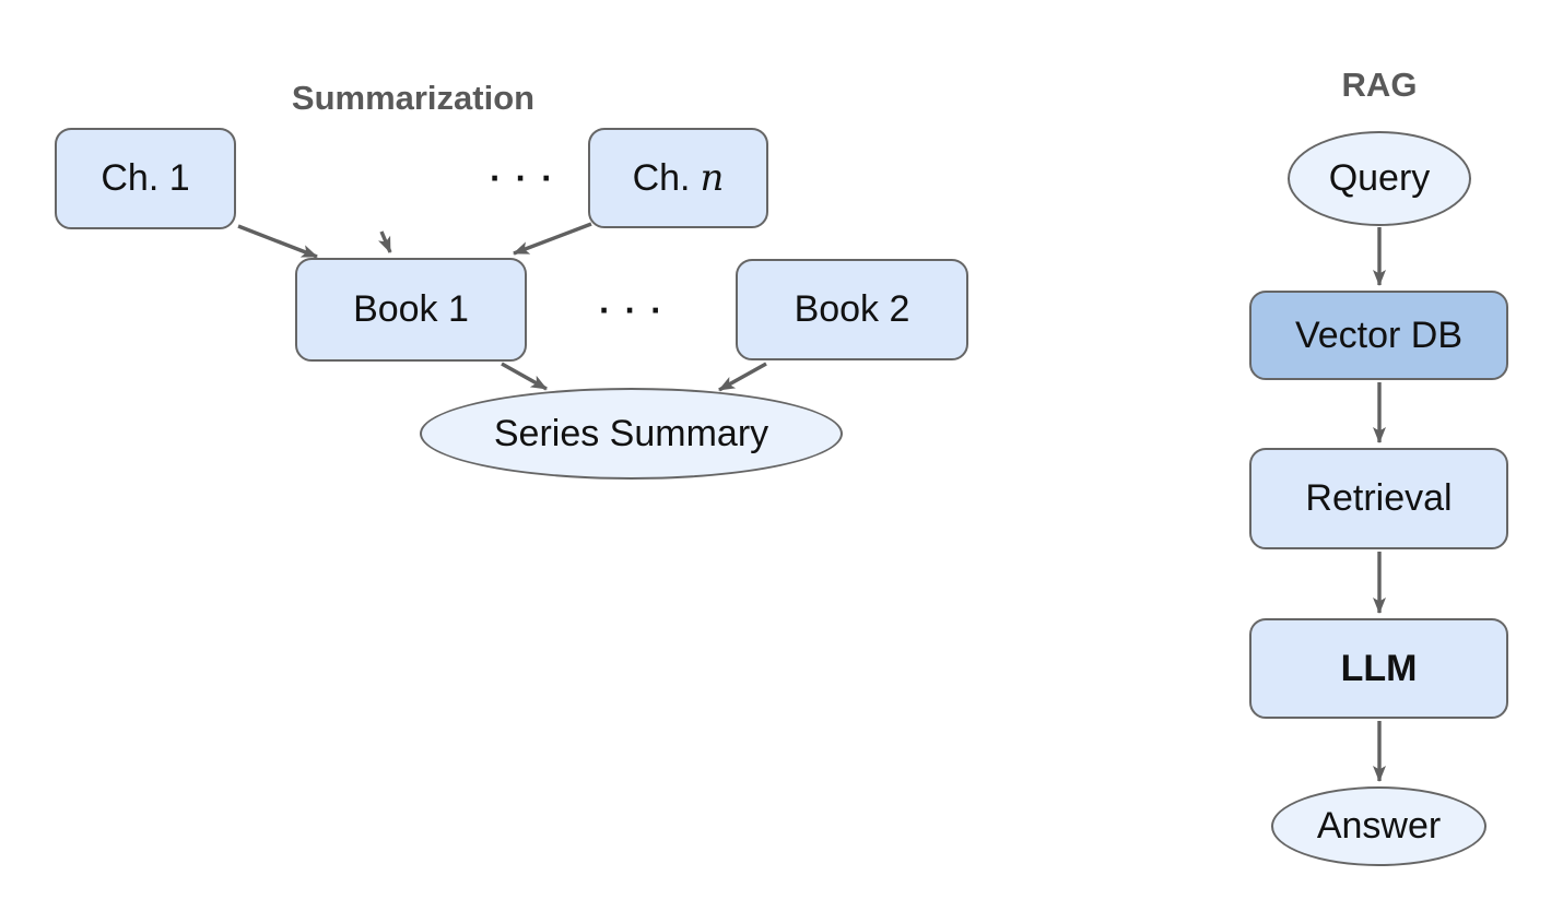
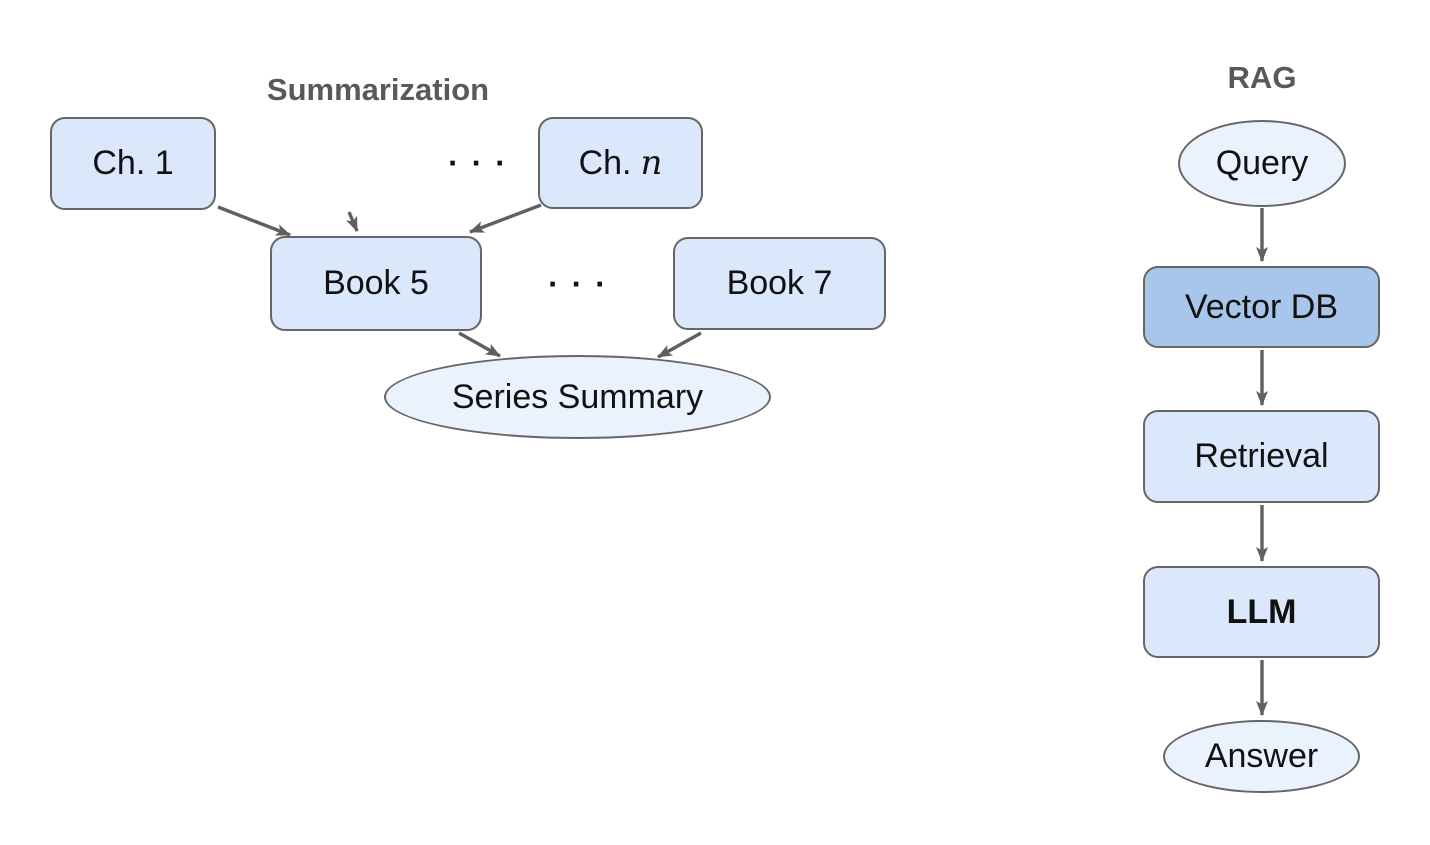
  Summarization
  Ch. 1
  · · ·
  Ch.
  n
- Book 1
+ Book 5
  · · ·
- Book 2
+ Book 7
  Series Summary
  RAG
  Query
  Vector DB
  Retrieval
  LLM
  Answer
